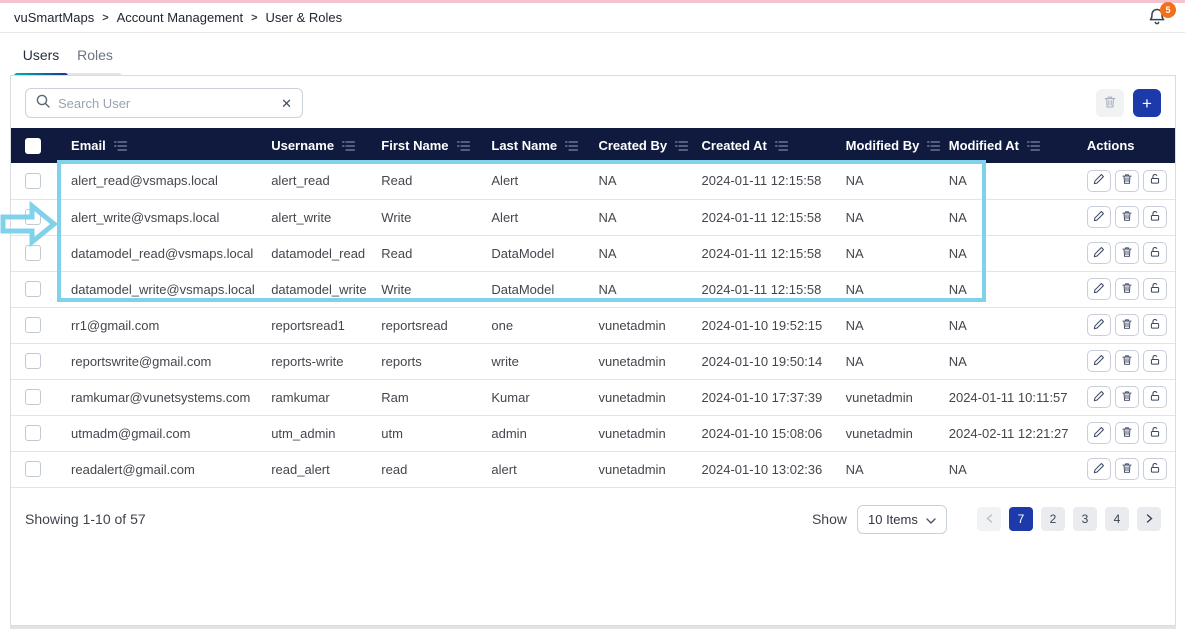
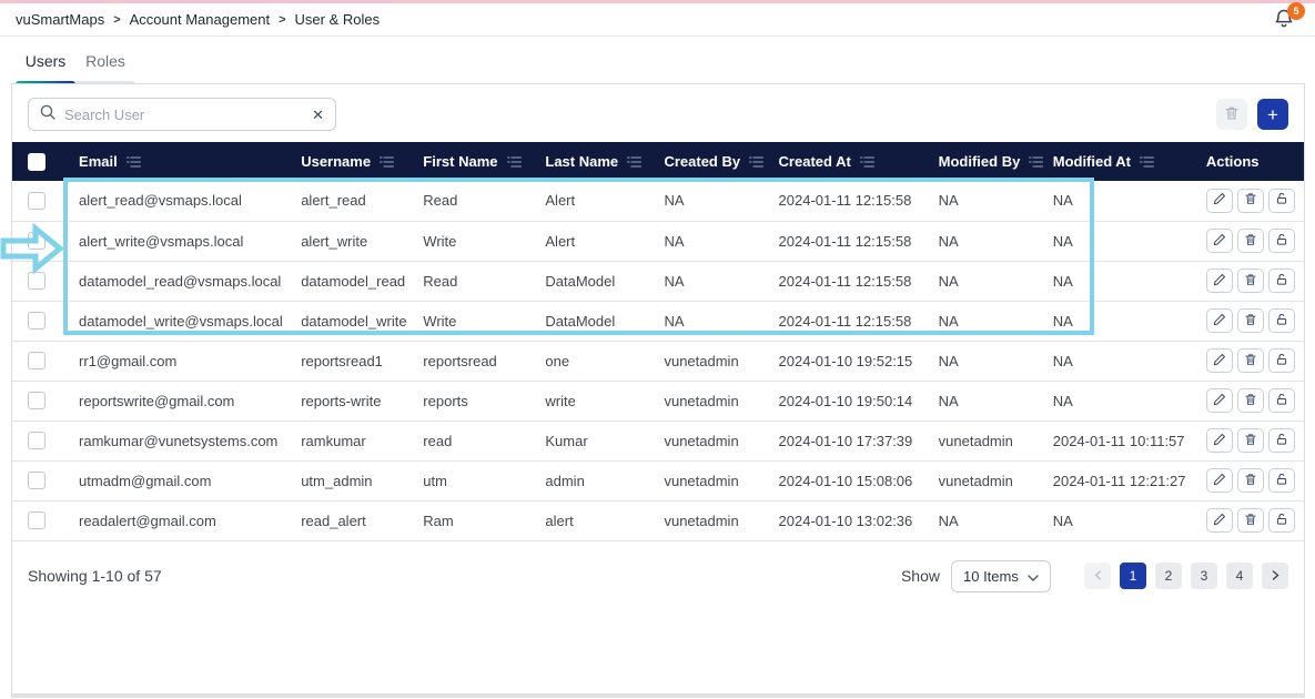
  vuSmartMaps
  >
  Account Management
  >
  User & Roles
  5
  Users
  Roles
  Search User
  ✕
  +
  	Email	Username	First Name	Last Name	Created By	Created At	Modified By	Modified At	Actions
  	alert_read@vsmaps.local	alert_read	Read	Alert	NA	2024-01-11 12:15:58	NA	NA
  	alert_write@vsmaps.local	alert_write	Write	Alert	NA	2024-01-11 12:15:58	NA	NA
  	datamodel_read@vsmaps.local	datamodel_read	Read	DataModel	NA	2024-01-11 12:15:58	NA	NA
  	datamodel_write@vsmaps.local	datamodel_write	Write	DataModel	NA	2024-01-11 12:15:58	NA	NA
  	rr1@gmail.com	reportsread1	reportsread	one	vunetadmin	2024-01-10 19:52:15	NA	NA
  	reportswrite@gmail.com	reports-write	reports	write	vunetadmin	2024-01-10 19:50:14	NA	NA
- 	ramkumar@vunetsystems.com	ramkumar	Ram	Kumar	vunetadmin	2024-01-10 17:37:39	vunetadmin	2024-01-11 10:11:57
+ 	ramkumar@vunetsystems.com	ramkumar	read	Kumar	vunetadmin	2024-01-10 17:37:39	vunetadmin	2024-01-11 10:11:57
- 	utmadm@gmail.com	utm_admin	utm	admin	vunetadmin	2024-01-10 15:08:06	vunetadmin	2024-02-11 12:21:27
+ 	utmadm@gmail.com	utm_admin	utm	admin	vunetadmin	2024-01-10 15:08:06	vunetadmin	2024-01-11 12:21:27
- 	readalert@gmail.com	read_alert	read	alert	vunetadmin	2024-01-10 13:02:36	NA	NA
+ 	readalert@gmail.com	read_alert	Ram	alert	vunetadmin	2024-01-10 13:02:36	NA	NA
  Showing 1-10 of 57
  Show
  10 Items
- 7 2 3 4
+ 1 2 3 4
